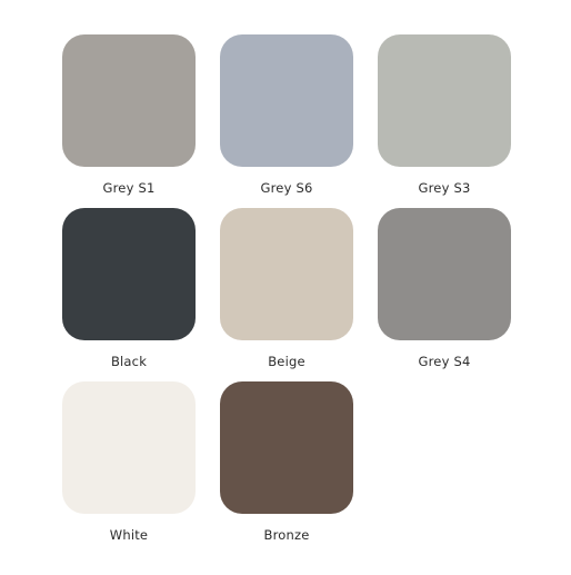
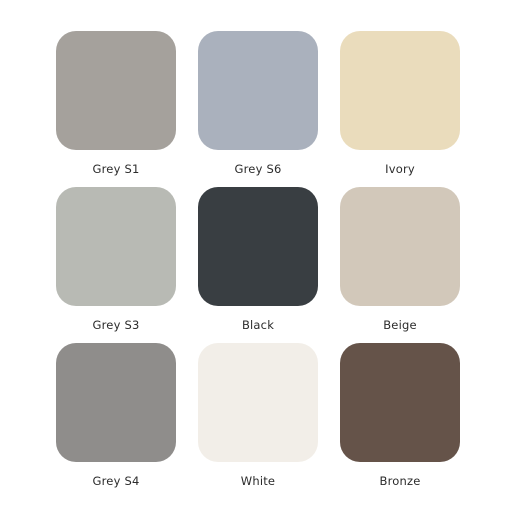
  Grey S1
  Grey S6
+ Ivory
  Grey S3
  Black
  Beige
  Grey S4
  White
  Bronze
